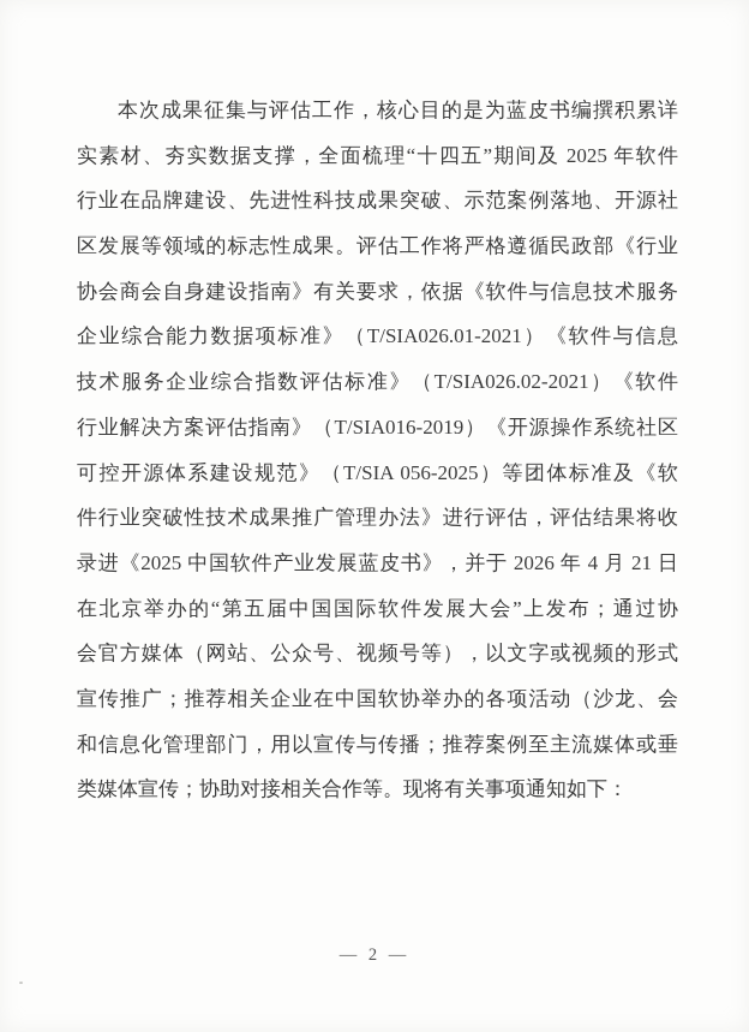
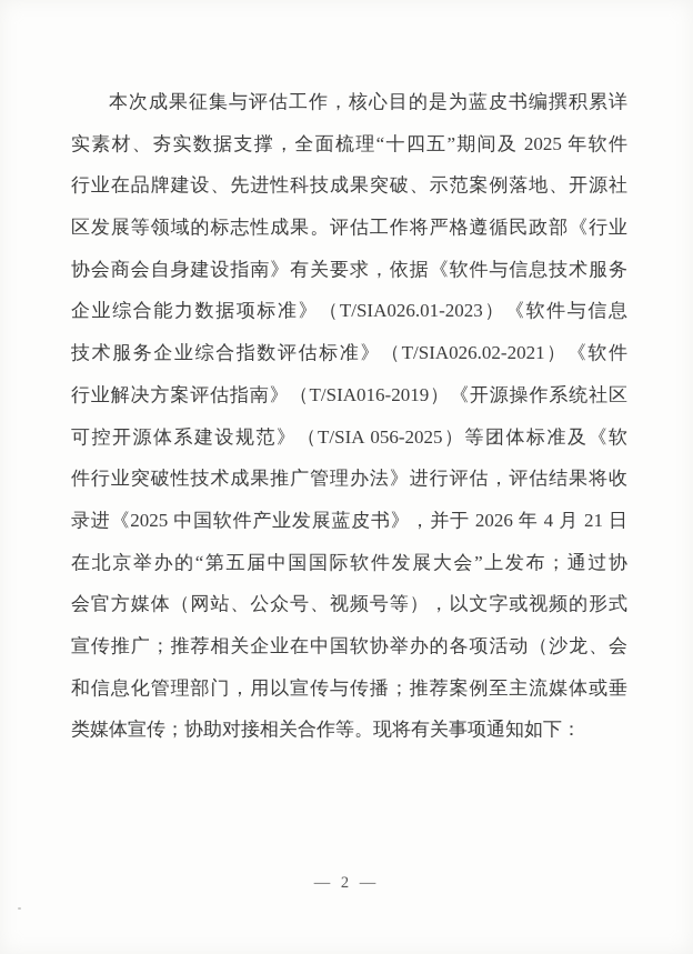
  本次成果征集与评估工作，核心目的是为蓝皮书编撰积累详
  实素材、夯实数据支撑，全面梳理“十四五”期间及 2025 年软件
  行业在品牌建设、先进性科技成果突破、示范案例落地、开源社
  区发展等领域的标志性成果。评估工作将严格遵循民政部《行业
  协会商会自身建设指南》有关要求，依据《软件与信息技术服务
- 企业综合能力数据项标准》（T/SIA026.01-2021）《软件与信息
+ 企业综合能力数据项标准》（T/SIA026.01-2023）《软件与信息
  技术服务企业综合指数评估标准》（T/SIA026.02-2021）《软件
  行业解决方案评估指南》（T/SIA016-2019）《开源操作系统社区
  可控开源体系建设规范》（T/SIA 056-2025）等团体标准及《软
  件行业突破性技术成果推广管理办法》进行评估，评估结果将收
  录进《2025 中国软件产业发展蓝皮书》，并于 2026 年 4 月 21 日
  在北京举办的“第五届中国国际软件发展大会”上发布；通过协
  会官方媒体（网站、公众号、视频号等），以文字或视频的形式
  宣传推广；推荐相关企业在中国软协举办的各项活动（沙龙、会
  和信息化管理部门，用以宣传与传播；推荐案例至主流媒体或垂
  类媒体宣传；协助对接相关合作等。现将有关事项通知如下：
  — 2 —
